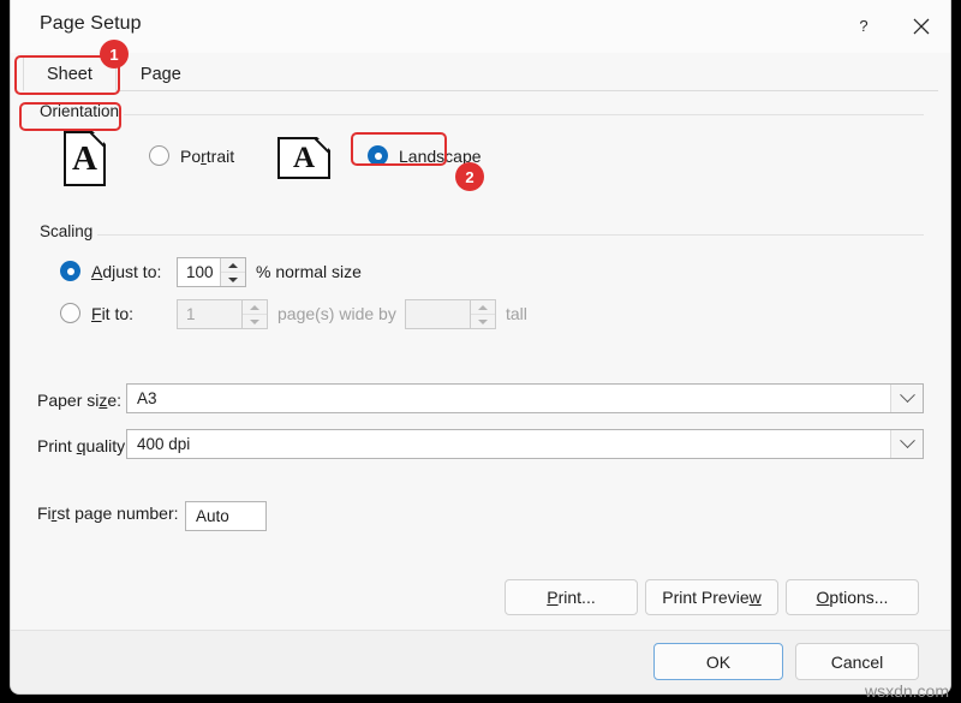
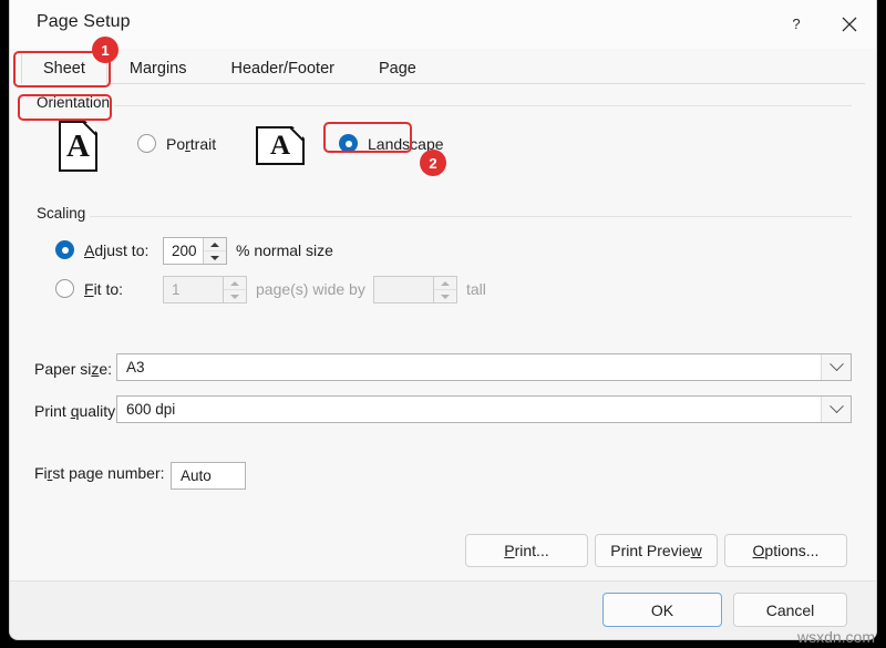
  Page Setup
  ?
  Sheet
+ Margins
+ Header/Footer
  Page
  Orientation
  A
  Portrait
  A
  Landscape
  Scaling
  Adjust to:
- 100
+ 200
  % normal size
  Fit to:
  1
  page(s) wide by
  tall
  Paper size:
  A3
  Print quality
- 400 dpi
+ 600 dpi
  First page number:
  Auto
  Print...
  Print Preview
  Options...
  OK
  Cancel
  1
  2
  wsxdn.com
